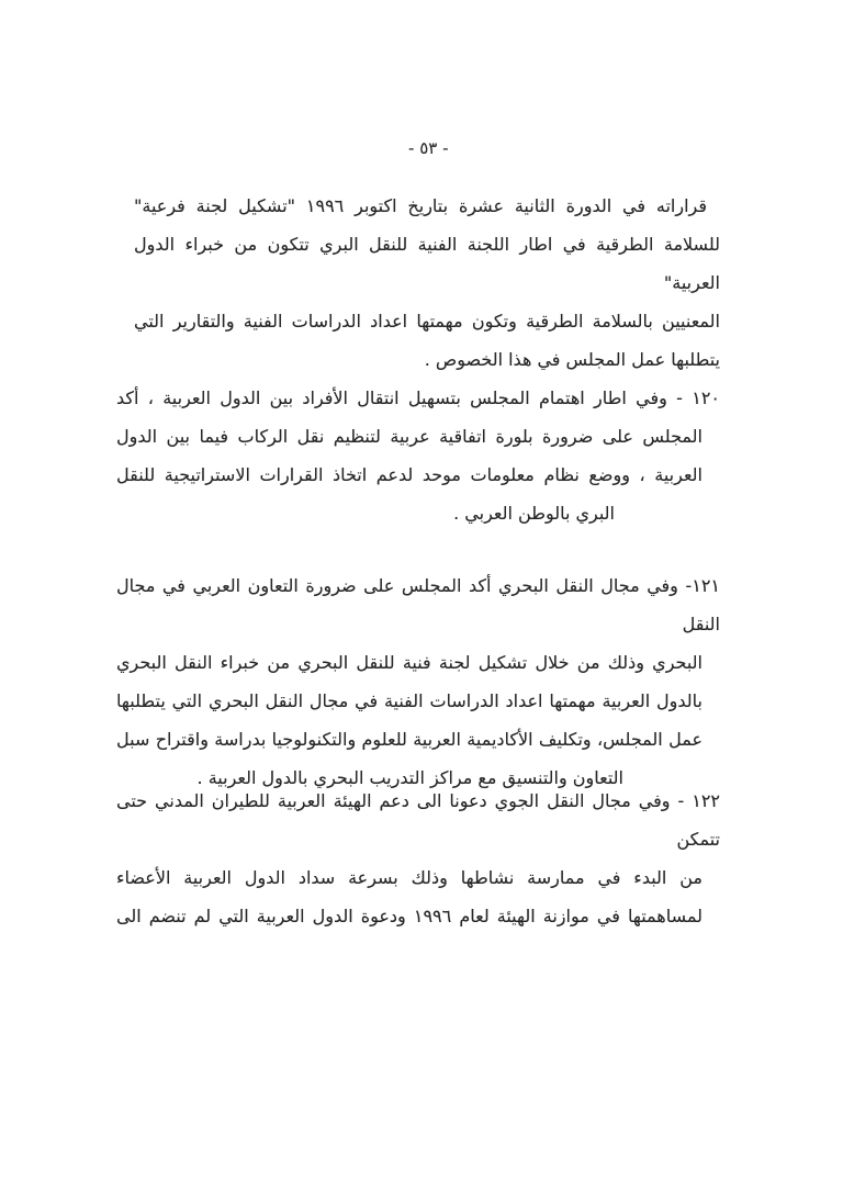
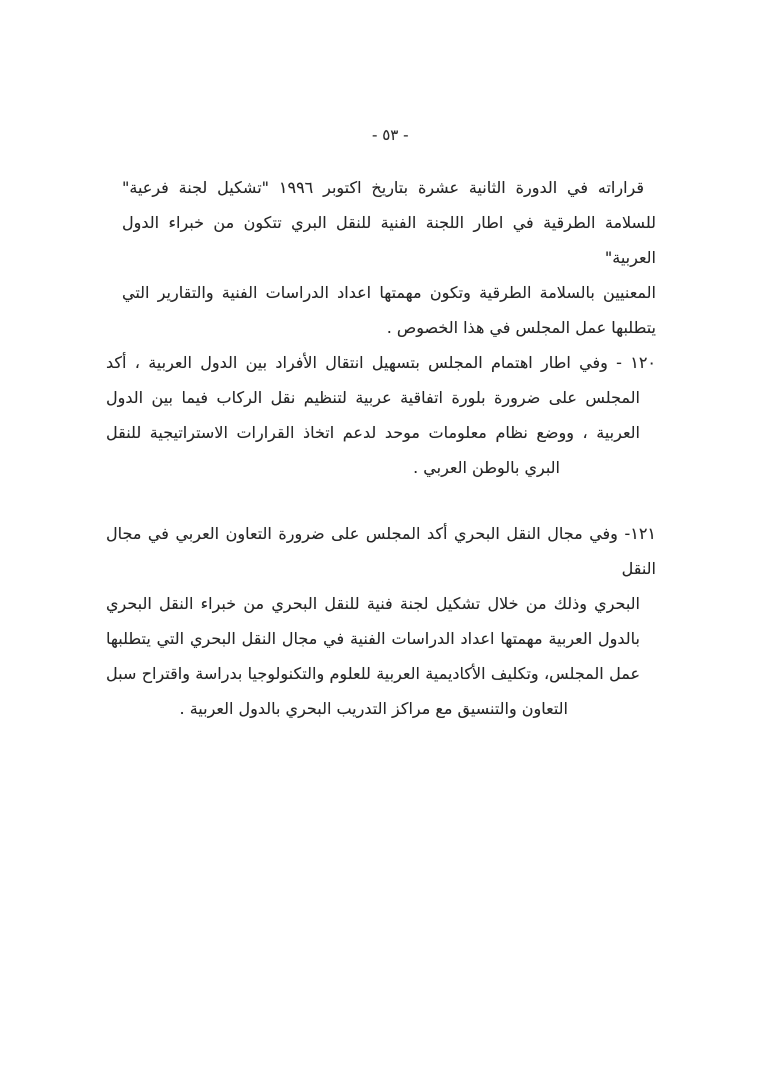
  - ٥٣ -
  قراراته في الدورة الثانية عشرة بتاريخ اكتوبر ١٩٩٦ "تشكيل لجنة فرعية"
  للسلامة الطرقية في اطار اللجنة الفنية للنقل البري تتكون من خبراء الدول العربية"
  المعنيين بالسلامة الطرقية وتكون مهمتها اعداد الدراسات الفنية والتقارير التي
  يتطلبها عمل المجلس في هذا الخصوص .
  ١٢٠ - وفي اطار اهتمام المجلس بتسهيل انتقال الأفراد بين الدول العربية ، أكد
  المجلس على ضرورة بلورة اتفاقية عربية لتنظيم نقل الركاب فيما بين الدول
  العربية ، ووضع نظام معلومات موحد لدعم اتخاذ القرارات الاستراتيجية للنقل
  البري بالوطن العربي .
  ١٢١- وفي مجال النقل البحري أكد المجلس على ضرورة التعاون العربي في مجال النقل
  البحري وذلك من خلال تشكيل لجنة فنية للنقل البحري من خبراء النقل البحري
  بالدول العربية مهمتها اعداد الدراسات الفنية في مجال النقل البحري التي يتطلبها
  عمل المجلس، وتكليف الأكاديمية العربية للعلوم والتكنولوجيا بدراسة واقتراح سبل
  التعاون والتنسيق مع مراكز التدريب البحري بالدول العربية .
- ١٢٢ - وفي مجال النقل الجوي دعونا الى دعم الهيئة العربية للطيران المدني حتى تتمكن
- من البدء في ممارسة نشاطها وذلك بسرعة سداد الدول العربية الأعضاء
- لمساهمتها في موازنة الهيئة لعام ١٩٩٦ ودعوة الدول العربية التي لم تنضم الى
